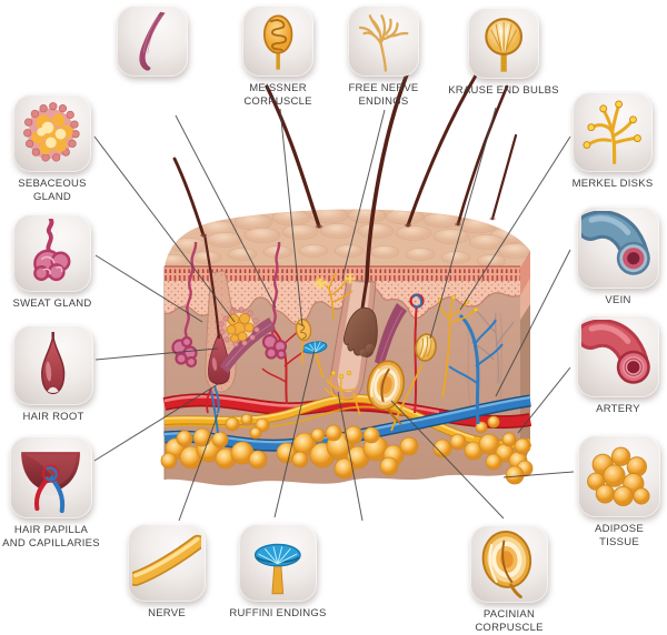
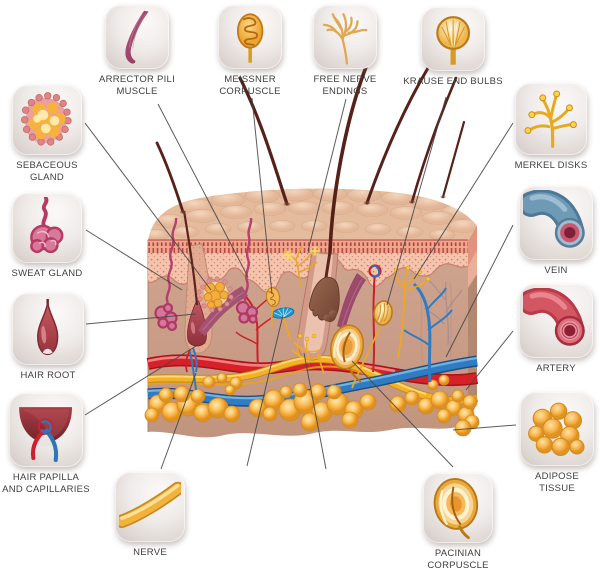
+ ARRECTOR PILI
+ MUSCLE
  MEISSNER
  CORPUSCLE
  FREE NERVE
  ENDINGS
  KRAUSE END BULBS
  SEBACEOUS
  GLAND
  SWEAT GLAND
  HAIR ROOT
  HAIR PAPILLA
  AND CAPILLARIES
  MERKEL DISKS
  VEIN
  ARTERY
  ADIPOSE
  TISSUE
  NERVE
- RUFFINI ENDINGS
  PACINIAN
  CORPUSCLE
